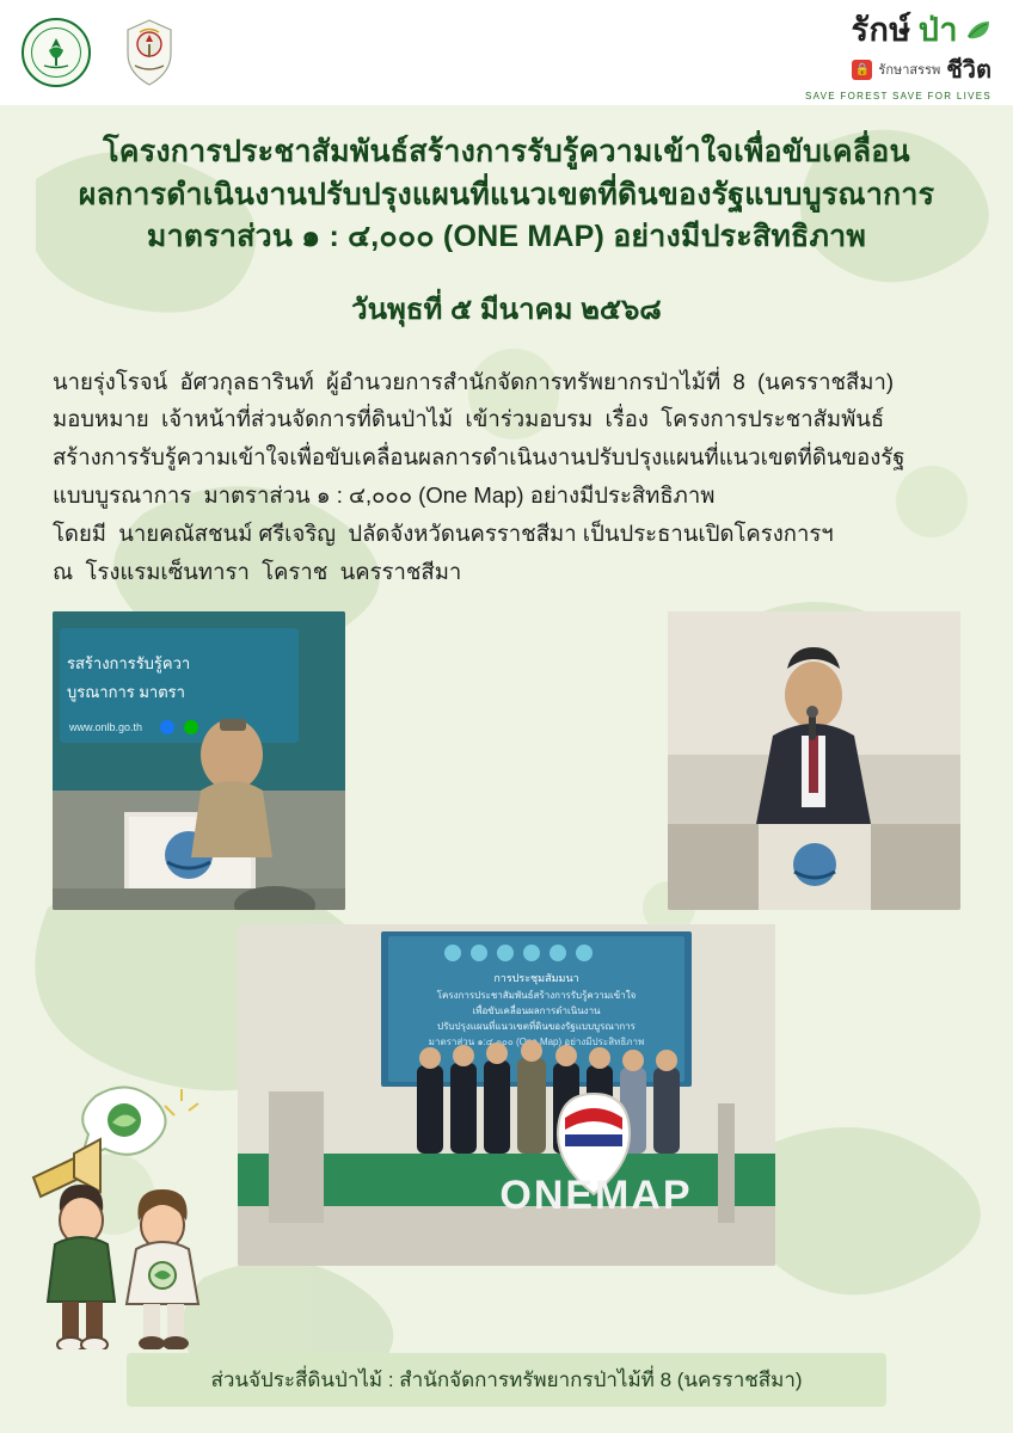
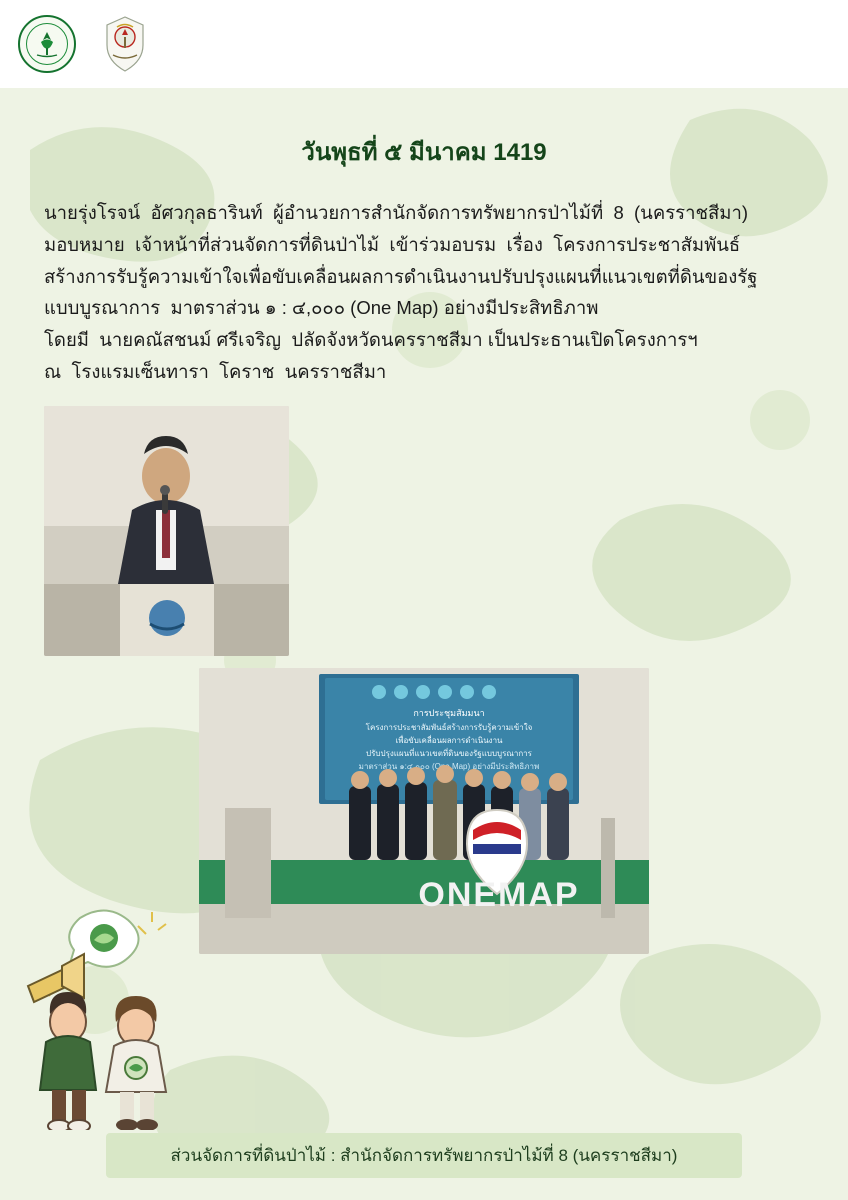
- รักษ์
- ป่า
- 🔒
- รักษาสรรพ
- ชีวิต
- SAVE FOREST SAVE FOR LIVES
- โครงการประชาสัมพันธ์สร้างการรับรู้ความเข้าใจเพื่อขับเคลื่อน
- ผลการดำเนินงานปรับปรุงแผนที่แนวเขตที่ดินของรัฐแบบบูรณาการ
- มาตราส่วน ๑ : ๔,๐๐๐ (ONE MAP) อย่างมีประสิทธิภาพ
- วันพุธที่ ๕ มีนาคม ๒๕๖๘
+ วันพุธที่ ๕ มีนาคม 1419
  นายรุ่งโรจน์ อัศวกุลธารินท์ ผู้อำนวยการสำนักจัดการทรัพยากรป่าไม้ที่ 8 (นครราชสีมา)
  มอบหมาย เจ้าหน้าที่ส่วนจัดการที่ดินป่าไม้ เข้าร่วมอบรม เรื่อง โครงการประชาสัมพันธ์
  สร้างการรับรู้ความเข้าใจเพื่อขับเคลื่อนผลการดำเนินงานปรับปรุงแผนที่แนวเขตที่ดินของรัฐ
  แบบบูรณาการ มาตราส่วน ๑ : ๔,๐๐๐ (One Map) อย่างมีประสิทธิภาพ
  โดยมี นายคณัสชนม์ ศรีเจริญ ปลัดจังหวัดนครราชสีมา เป็นประธานเปิดโครงการฯ
  ณ โรงแรมเซ็นทารา โคราช นครราชสีมา
- รสร้างการรับรู้ควา
- บูรณาการ มาตรา
- www.onlb.go.th
  การประชุมสัมมนา
  โครงการประชาสัมพันธ์สร้างการรับรู้ความเข้าใจ
  เพื่อขับเคลื่อนผลการดำเนินงาน
  ปรับปรุงแผนที่แนวเขตที่ดินของรัฐแบบบูรณาการ
  มาตราส่วน ๑:๔,๐๐๐ (O Map) อย่างมีประสิทธิภาพ
  ONEMAP
- ส่วนจัประสี่ดินป่าไม้ : สำนักจัดการทรัพยากรป่าไม้ที่ 8 (นครราชสีมา)
+ ส่วนจัดการที่ดินป่าไม้ : สำนักจัดการทรัพยากรป่าไม้ที่ 8 (นครราชสีมา)
